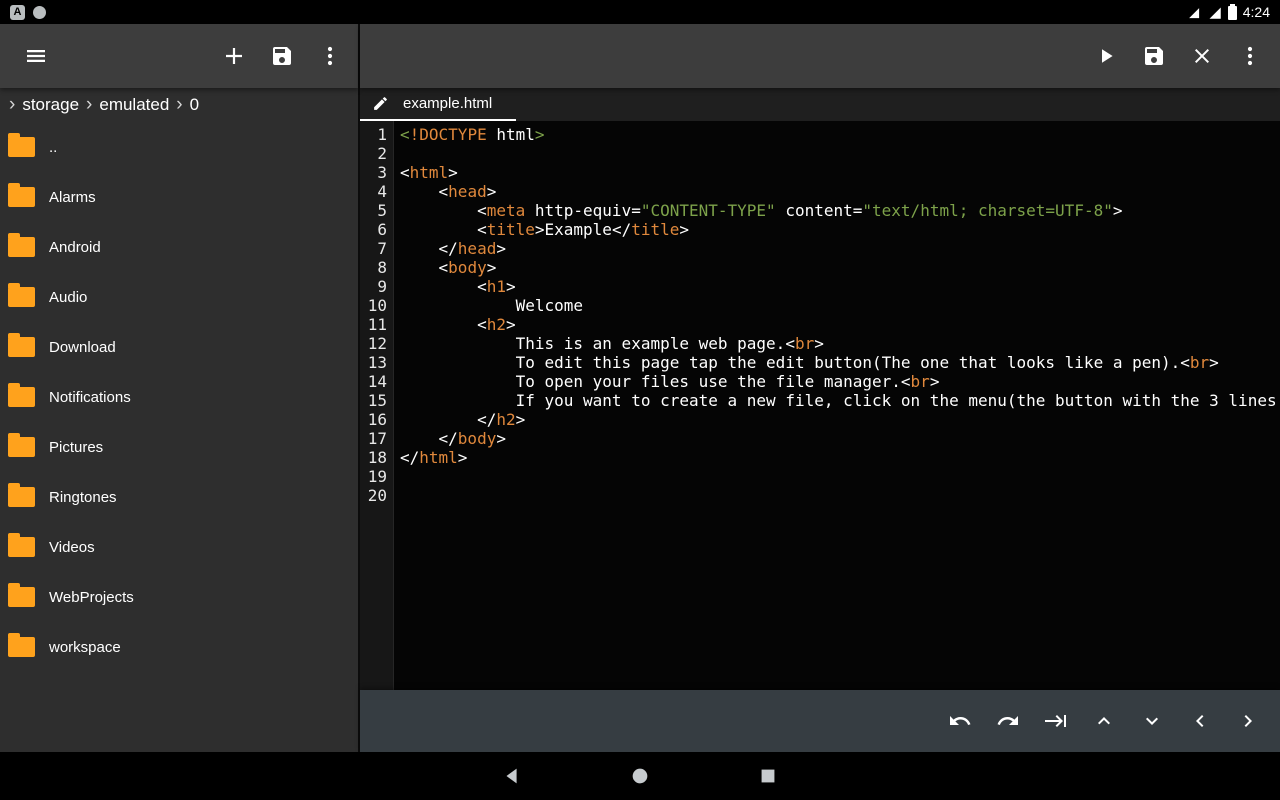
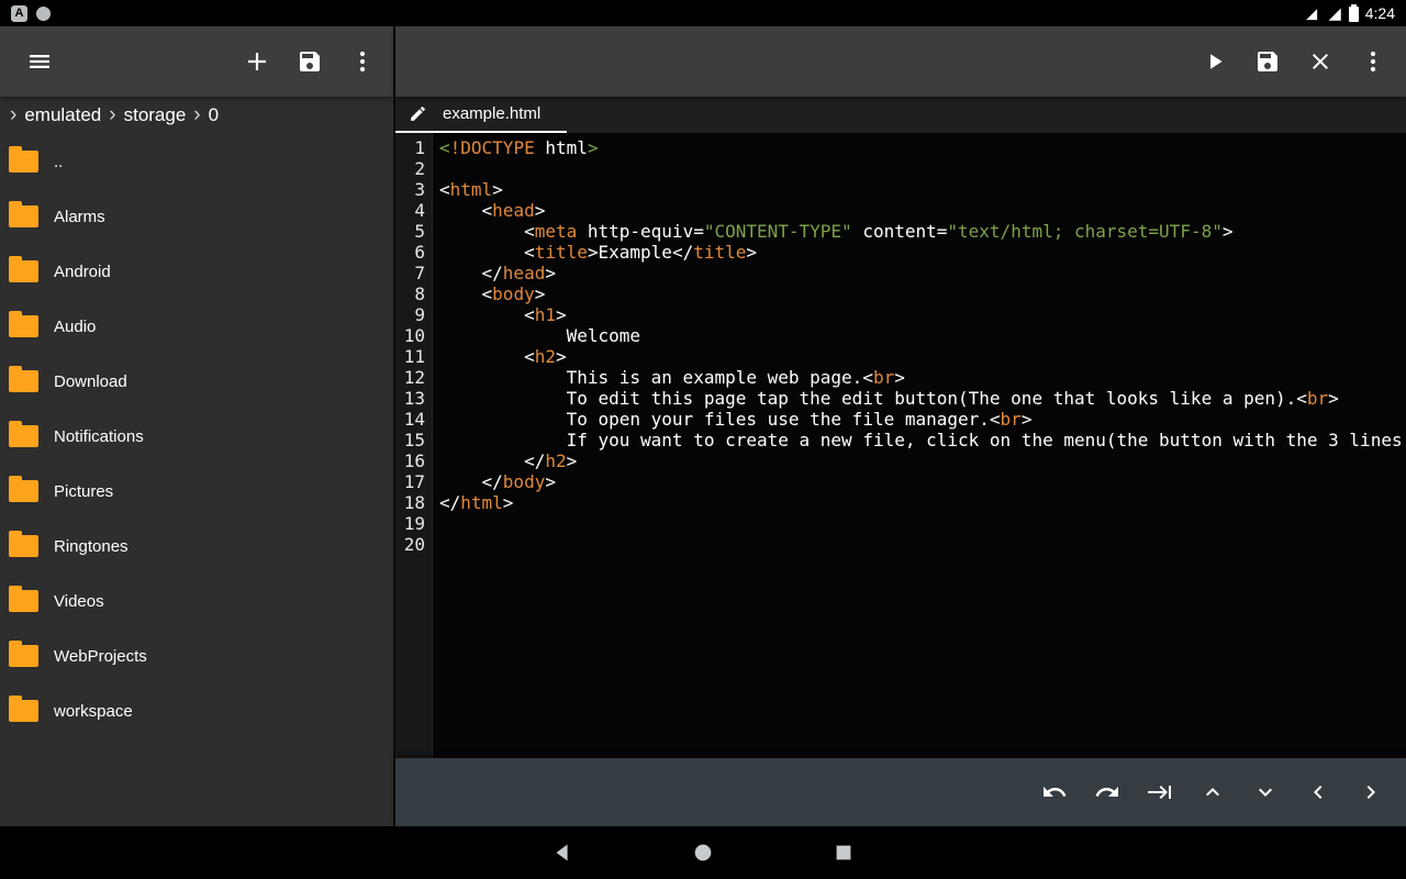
  A
  4:24
  ›
- storage
+ emulated
  ›
- emulated
+ storage
  ›
  0
  ..
  Alarms
  Android
  Audio
  Download
  Notifications
  Pictures
  Ringtones
  Videos
  WebProjects
  workspace
  example.html
  1
  2
  3
  4
  5
  6
  7
  8
  9
  10
  11
  12
  13
  14
  15
  16
  17
  18
  19
  20
  <!DOCTYPE html>
  <html>
  <head>
  <meta http-equiv="CONTENT-TYPE" content="text/html; charset=UTF-8">
  <title>Example</title>
  </head>
  <body>
  <h1>
  Welcome
  <h2>
  This is an example web page.<br>
  To edit this page tap the edit button(The one that looks like a pen).<br>
  To open your files use the file manager.<br>
  If you want to create a new file, click on the menu(the button with the 3 lines
  </h2>
  </body>
  </html>
